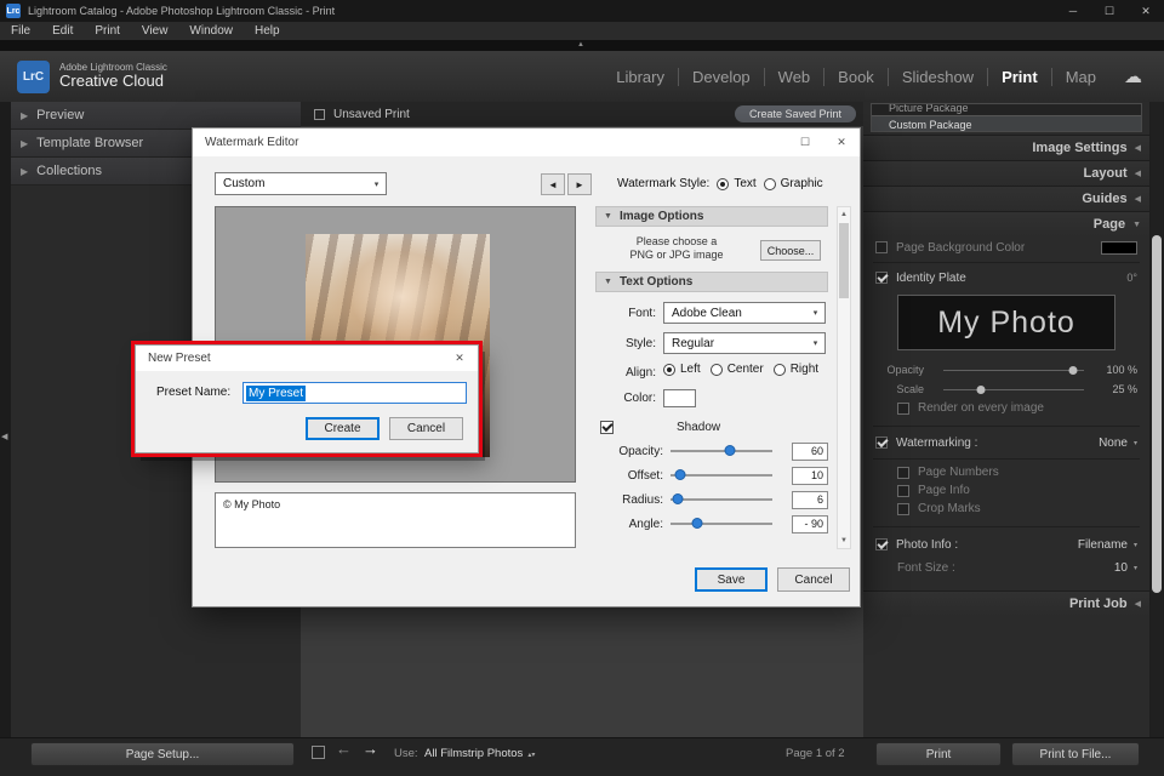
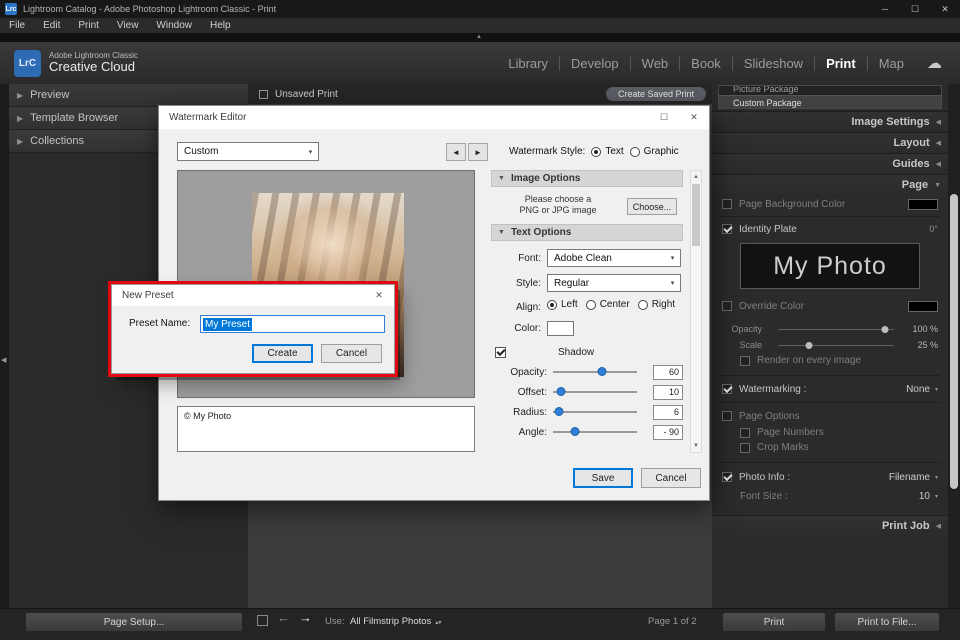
  Lightroom Catalog - Adobe Photoshop Lightroom Classic - Print
  ─
  ☐
  ✕
  File
  Edit
  Print
  View
  Window
  Help
  LrC
  Adobe Lightroom Classic
  Creative Cloud
  Library
  Develop
  Web
  Book
  Slideshow
  Print
  Map
  ☁
  ▶
  Preview
  ▶
  Template Browser
  ▶
  Collections
  Unsaved Print
  Create Saved Print
  Picture Package
  Custom Package
  Image Settings
  Layout
  Guides
  Page
  Page Background Color
  Identity Plate
  0°
  My Photo
+ Override Color
  Opacity
  100 %
  Scale
  25 %
  Render on every image
  Watermarking :
  None
+ Page Options
  Page Numbers
- Page Info
  Crop Marks
  Photo Info :
  Filename
  Font Size :
  10
  Print Job
  Page Setup...
  ←
  →
  Use:
  All Filmstrip Photos
  Page 1 of 2
  Print
  Print to File...
  Watermark Editor
  ☐
  ✕
  Custom
  ◄
  ►
  Watermark Style:
  Text
  Graphic
  Image Options
  Please choose a
  PNG or JPG image
  Choose...
  Text Options
  Font:
  Adobe Clean
  Style:
  Regular
  Align:
  Left
  Center
  Right
  Color:
  Shadow
  Opacity:
  60
  Offset:
  10
  Radius:
  6
  Angle:
  - 90
  © My Photo
  Save
  Cancel
  New Preset
  ✕
  Preset Name:
  My Preset
  Create
  Cancel
